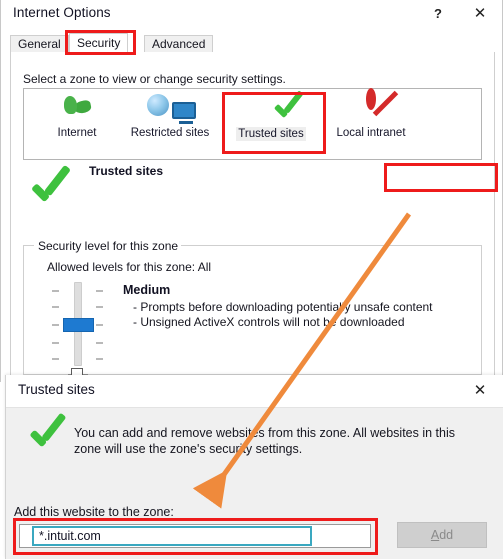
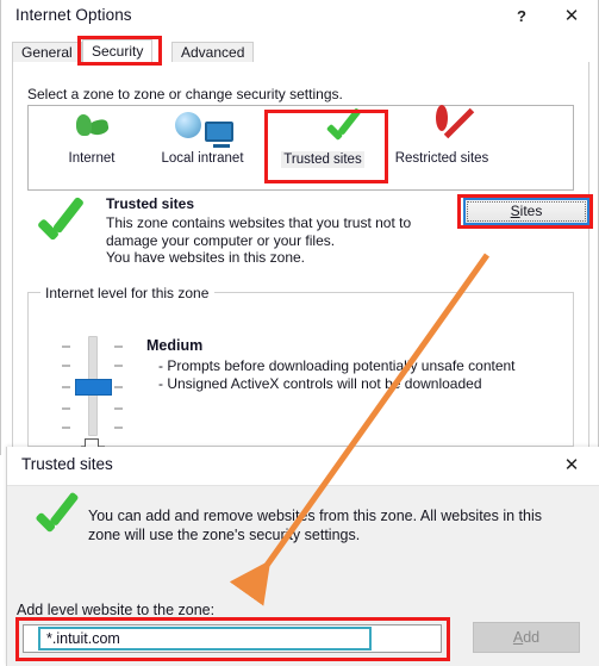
  Internet Options
  ?
  ✕
  General
  Security
  Advanced
- Select a zone to view or change security settings.
+ Select a zone to zone or change security settings.
  Internet
- Restricted sites
+ Local intranet
  Trusted sites
- Local intranet
+ Restricted sites
  Trusted sites
+ This zone contains websites that you trust not to damage your computer or your files.
+ You have websites in this zone.
+ Sites
- Security level for this zone
+ Internet level for this zone
- Allowed levels for this zone: All
  Medium
  - Prompts before downloading potentiay unsafe content
  - Unsigned ActiveX controls will not b downloaded
  Trusted sites
  ✕
  You can add and remove websits from this zone. All websites in this zone will use the zone's secury settings.
- Add this website to the zone:
+ Add level website to the zone:
  *.intuit.com
  Add
